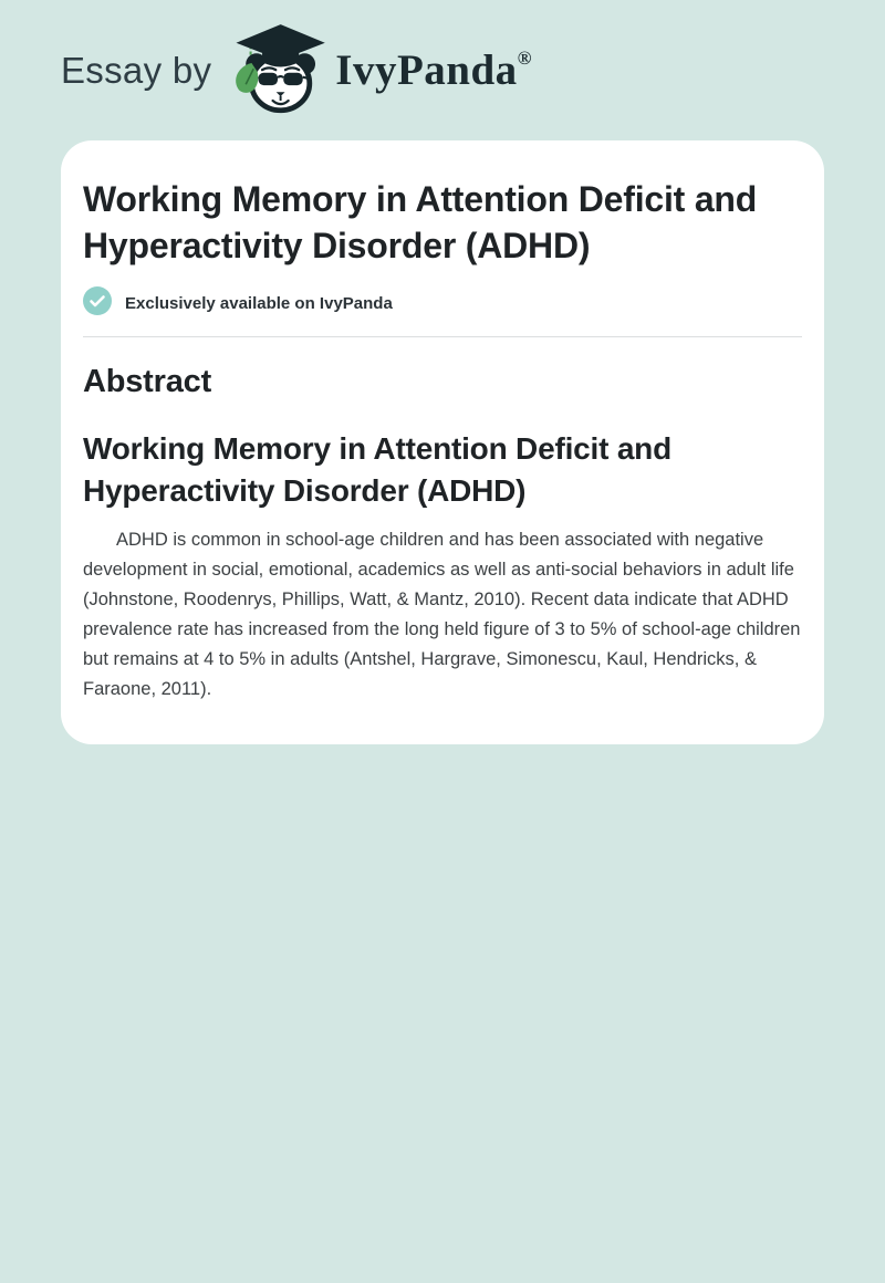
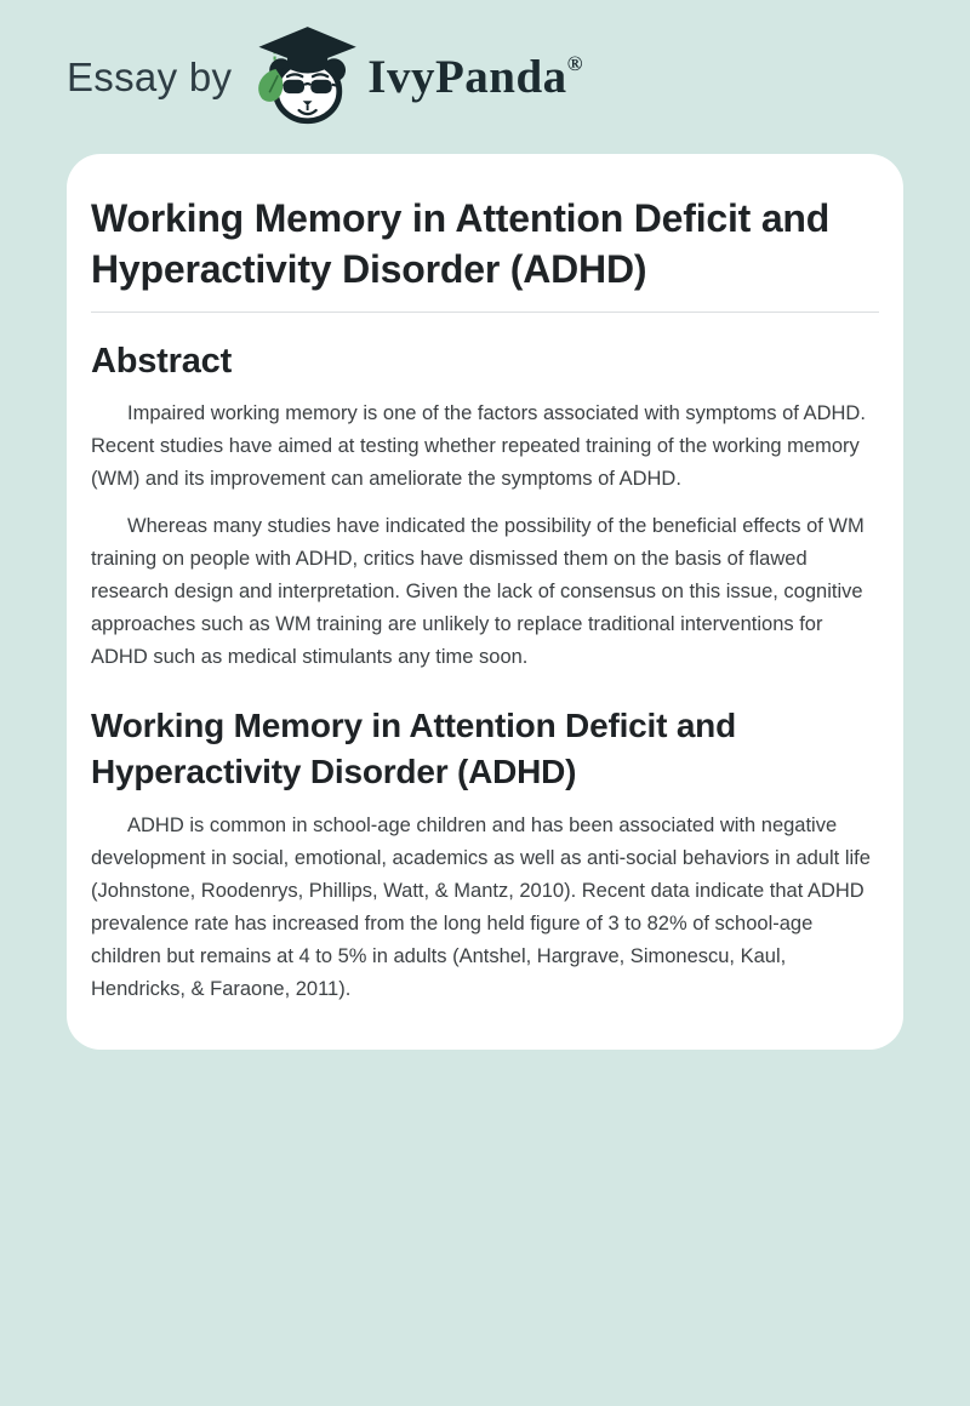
  Essay by
  IvyPanda®
  Working Memory in Attention Deficit and Hyperactivity Disorder (ADHD)
- Exclusively available on IvyPanda
  Abstract
+ Impaired working memory is one of the factors associated with symptoms of ADHD. Recent studies have aimed at testing whether repeated training of the working memory (WM) and its improvement can ameliorate the symptoms of ADHD.
+ Whereas many studies have indicated the possibility of the beneficial effects of WM training on people with ADHD, critics have dismissed them on the basis of flawed research design and interpretation. Given the lack of consensus on this issue, cognitive approaches such as WM training are unlikely to replace traditional interventions for ADHD such as medical stimulants any time soon.
  Working Memory in Attention Deficit and Hyperactivity Disorder (ADHD)
- ADHD is common in school-age children and has been associated with negative development in social, emotional, academics as well as anti-social behaviors in adult life (Johnstone, Roodenrys, Phillips, Watt, & Mantz, 2010). Recent data indicate that ADHD prevalence rate has increased from the long held figure of 3 to 5% of school-age children but remains at 4 to 5% in adults (Antshel, Hargrave, Simonescu, Kaul, Hendricks, & Faraone, 2011).
+ ADHD is common in school-age children and has been associated with negative development in social, emotional, academics as well as anti-social behaviors in adult life (Johnstone, Roodenrys, Phillips, Watt, & Mantz, 2010). Recent data indicate that ADHD prevalence rate has increased from the long held figure of 3 to 82% of school-age children but remains at 4 to 5% in adults (Antshel, Hargrave, Simonescu, Kaul, Hendricks, & Faraone, 2011).
